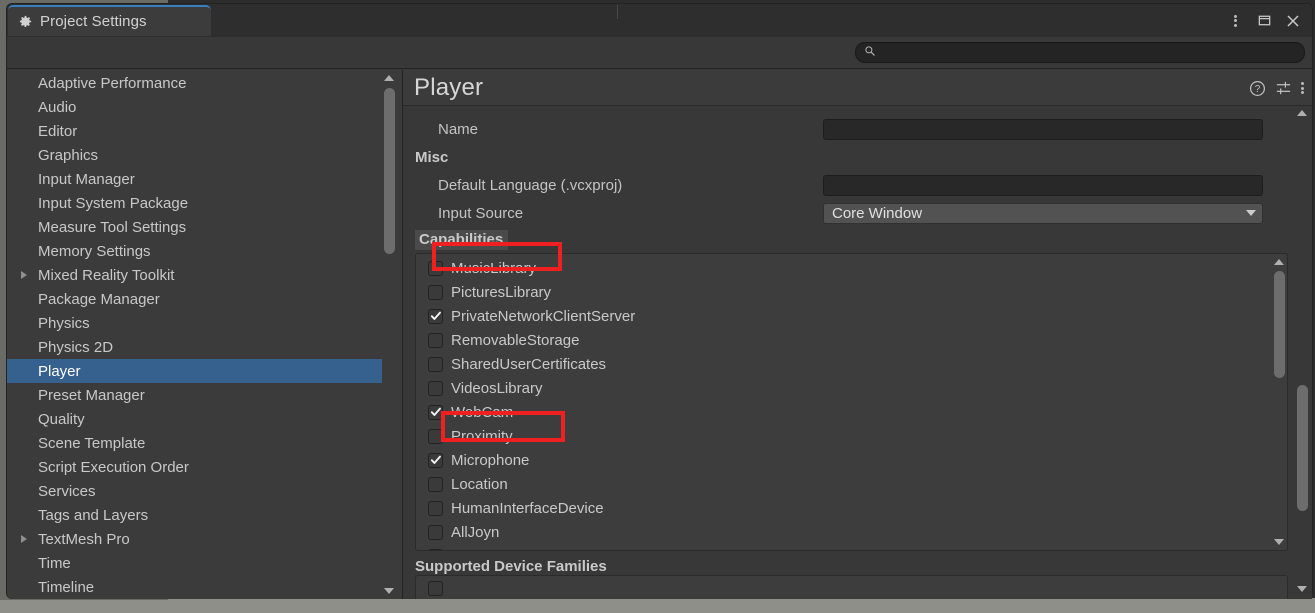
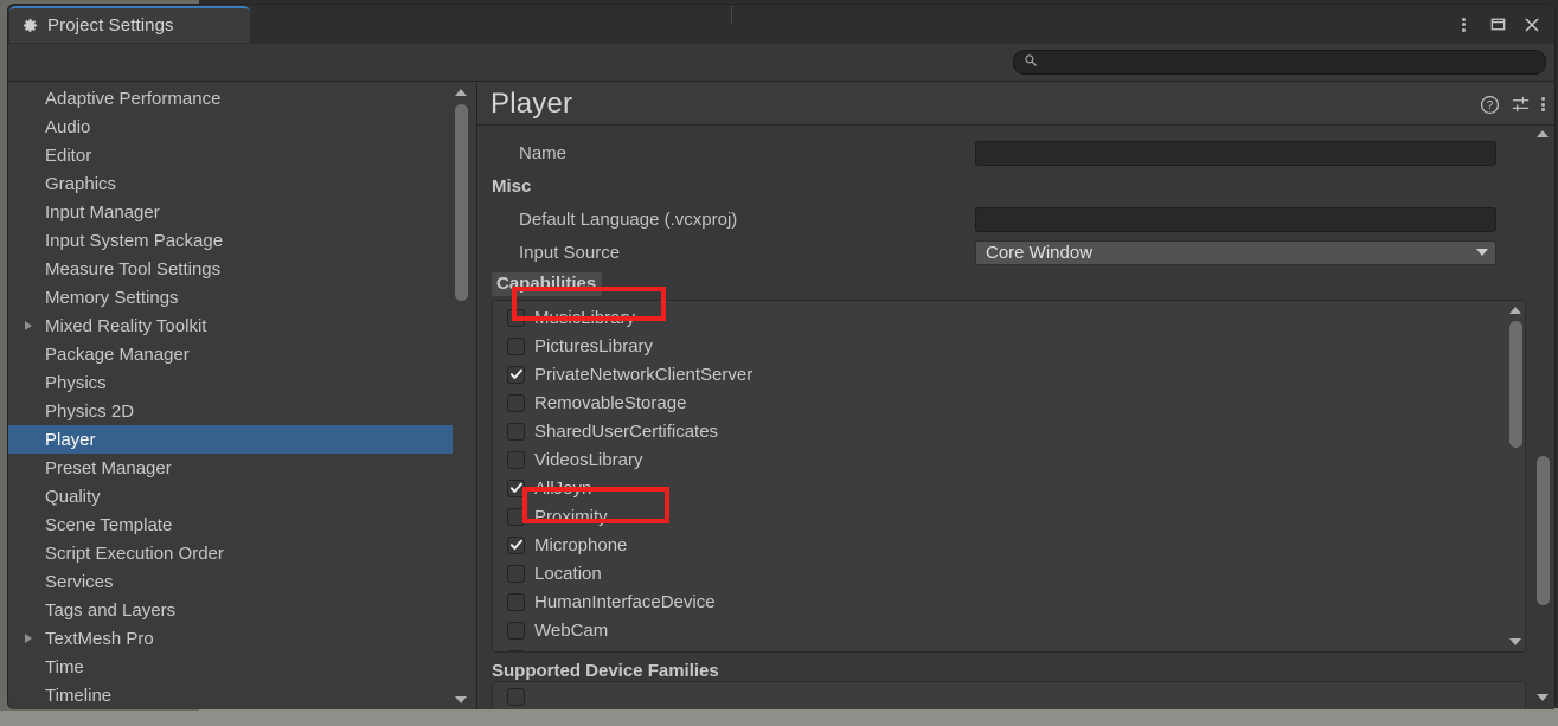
  Project Settings
  Adaptive Performance
  Audio
  Editor
  Graphics
  Input Manager
  Input System Package
  Measure Tool Settings
  Memory Settings
  Mixed Reality Toolkit
  Package Manager
  Physics
  Physics 2D
  Player
  Preset Manager
  Quality
  Scene Template
  Script Execution Order
  Services
  Tags and Layers
  TextMesh Pro
  Time
  Timeline
  Player
  ?
  Name
  Misc
  Default Language (.vcxproj)
  Input Source
  Core Window
  Capabilities
  MusicLibrary
  PicturesLibrary
  PrivateNetworkClientServer
  RemovableStorage
  SharedUserCertificates
  VideosLibrary
- WebCam
+ AllJoyn
  Proximity
  Microphone
  Location
  HumanInterfaceDevice
- AllJoyn
+ WebCam
  Supported Device Families
